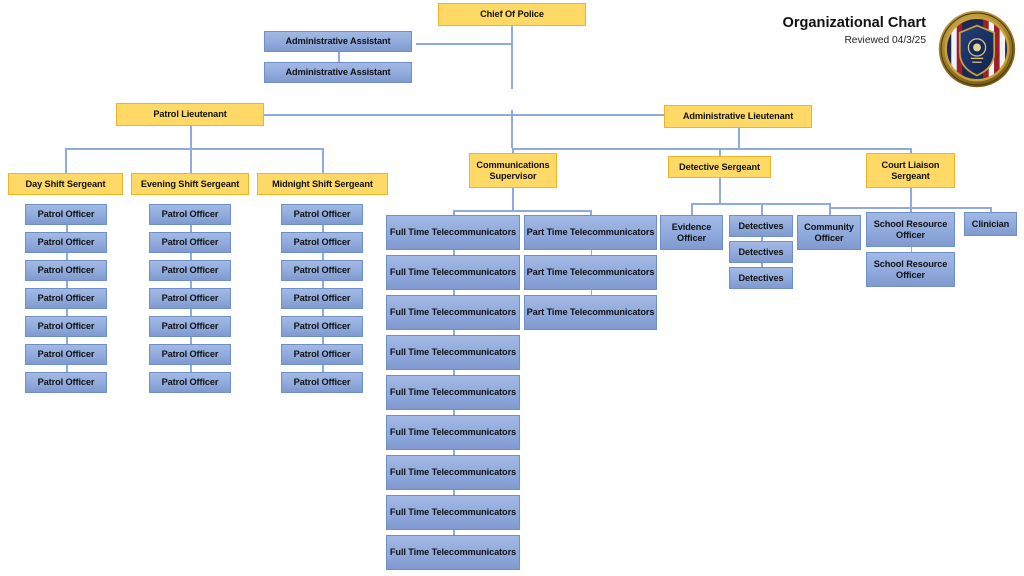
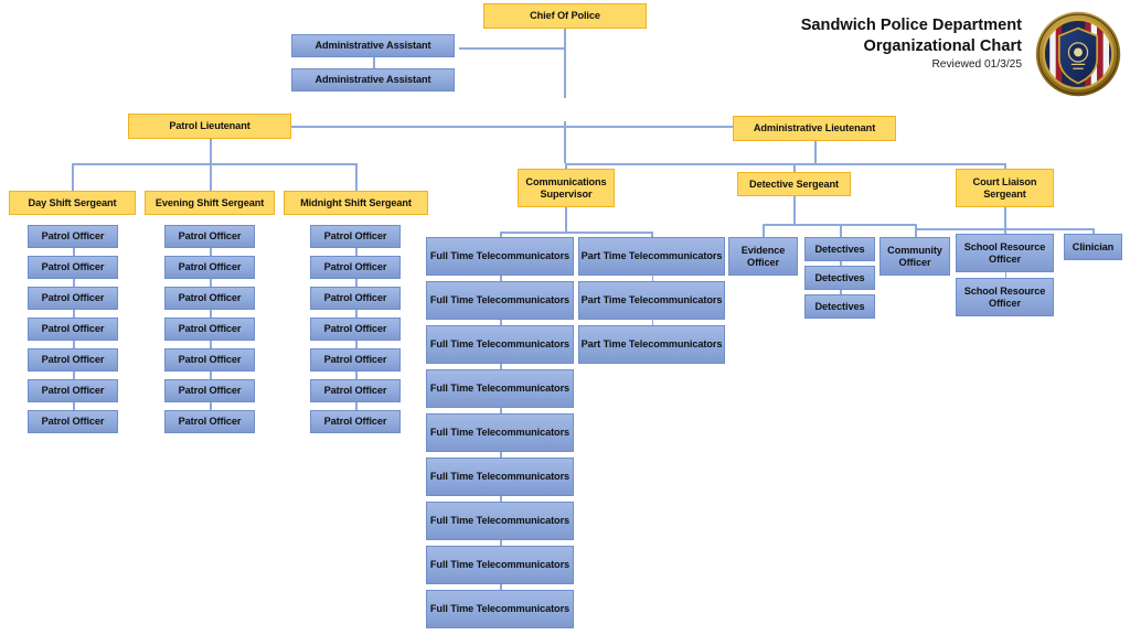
+ Sandwich Police Department
  Organizational Chart
- Reviewed 04/3/25
+ Reviewed 01/3/25
  Chief Of Police
  Administrative Assistant
  Administrative Assistant
  Patrol Lieutenant
  Administrative Lieutenant
  Day Shift Sergeant
  Evening Shift Sergeant
  Midnight Shift Sergeant
  Patrol Officer
  Patrol Officer
  Patrol Officer
  Patrol Officer
  Patrol Officer
  Patrol Officer
  Patrol Officer
  Patrol Officer
  Patrol Officer
  Patrol Officer
  Patrol Officer
  Patrol Officer
  Patrol Officer
  Patrol Officer
  Patrol Officer
  Patrol Officer
  Patrol Officer
  Patrol Officer
  Patrol Officer
  Patrol Officer
  Patrol Officer
  Communications Supervisor
  Full Time Telecommunicators
  Full Time Telecommunicators
  Full Time Telecommunicators
  Full Time Telecommunicators
  Full Time Telecommunicators
  Full Time Telecommunicators
  Full Time Telecommunicators
  Full Time Telecommunicators
  Full Time Telecommunicators
  Part Time Telecommunicators
  Part Time Telecommunicators
  Part Time Telecommunicators
  Detective Sergeant
  Evidence Officer
  Detectives
  Detectives
  Detectives
  Court Liaison Sergeant
  Community Officer
  School Resource Officer
  School Resource Officer
  Clinician
